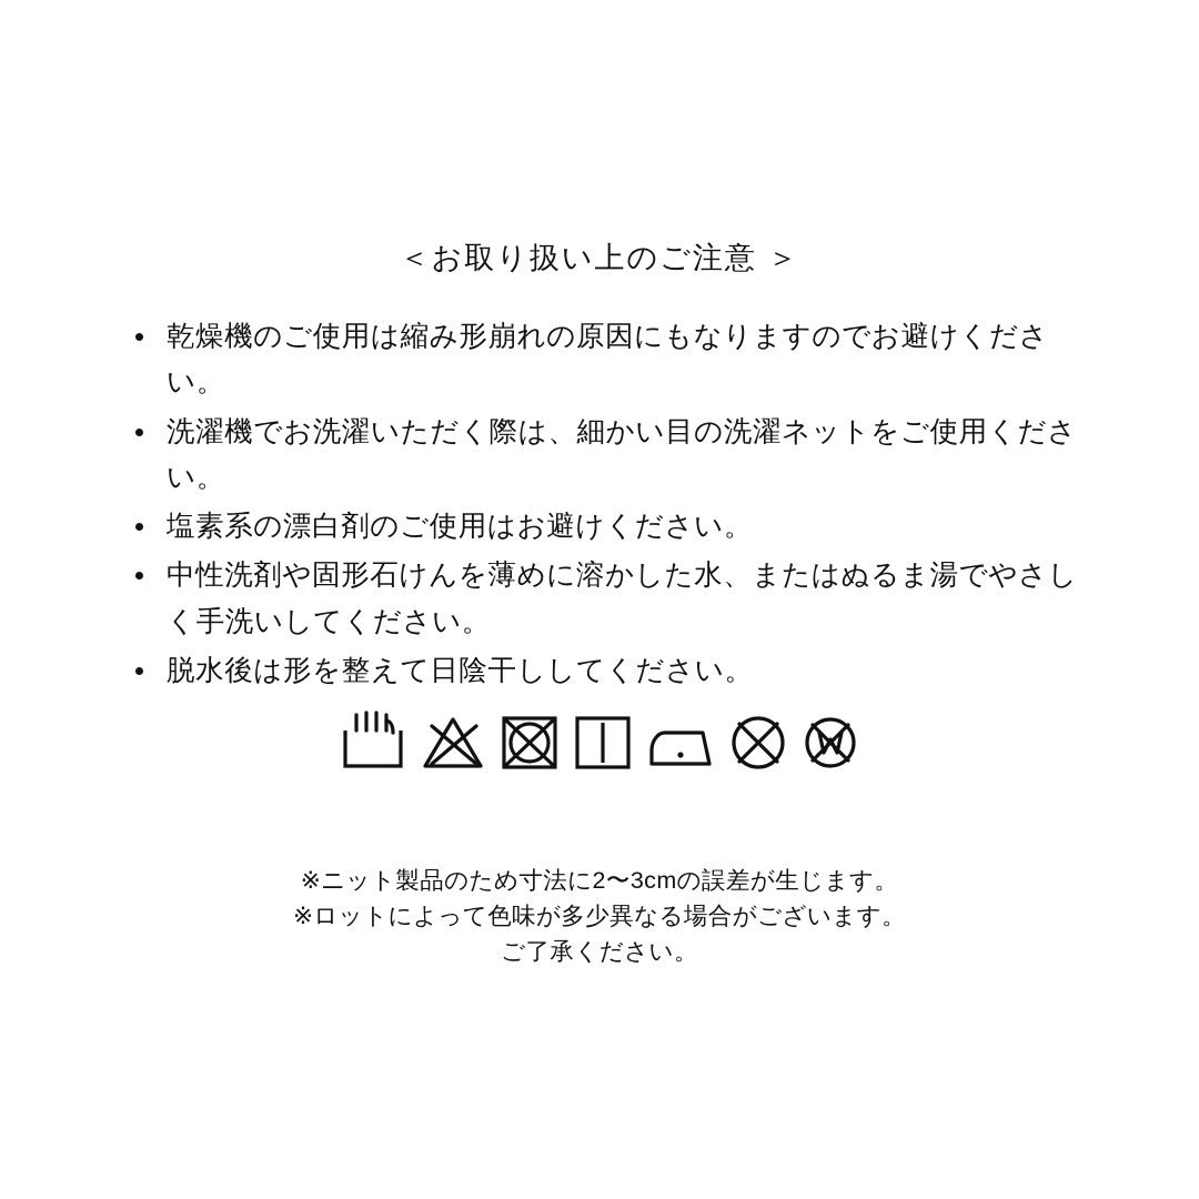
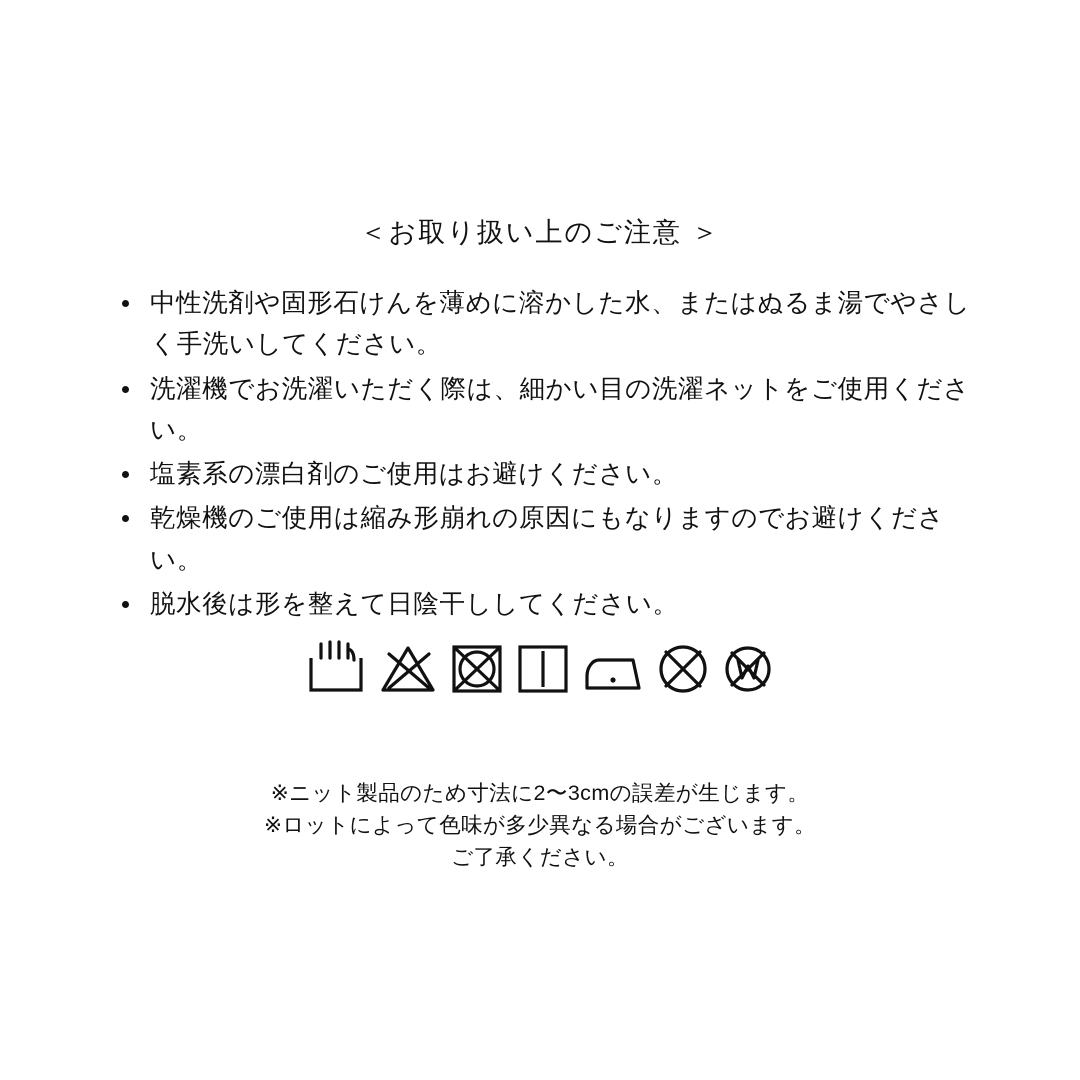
  ＜お取り扱い上のご注意 ＞
- 乾燥機のご使用は縮み形崩れの原因にもなりますのでお避けください。
+ 中性洗剤や固形石けんを薄めに溶かした水、またはぬるま湯でやさしく手洗いしてください。
  洗濯機でお洗濯いただく際は、細かい目の洗濯ネットをご使用ください。
  塩素系の漂白剤のご使用はお避けください。
- 中性洗剤や固形石けんを薄めに溶かした水、またはぬるま湯でやさしく手洗いしてください。
+ 乾燥機のご使用は縮み形崩れの原因にもなりますのでお避けください。
  脱水後は形を整えて日陰干ししてください。
  ※ニット製品のため寸法に2〜3cmの誤差が生じます。
  ※ロットによって色味が多少異なる場合がございます。
  ご了承ください。
